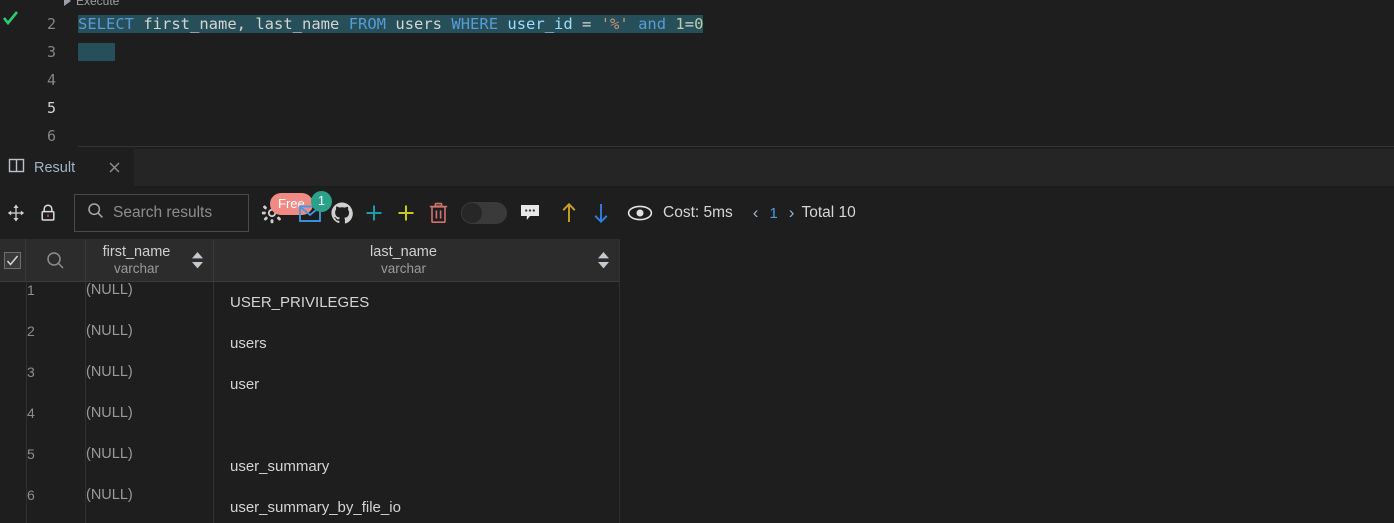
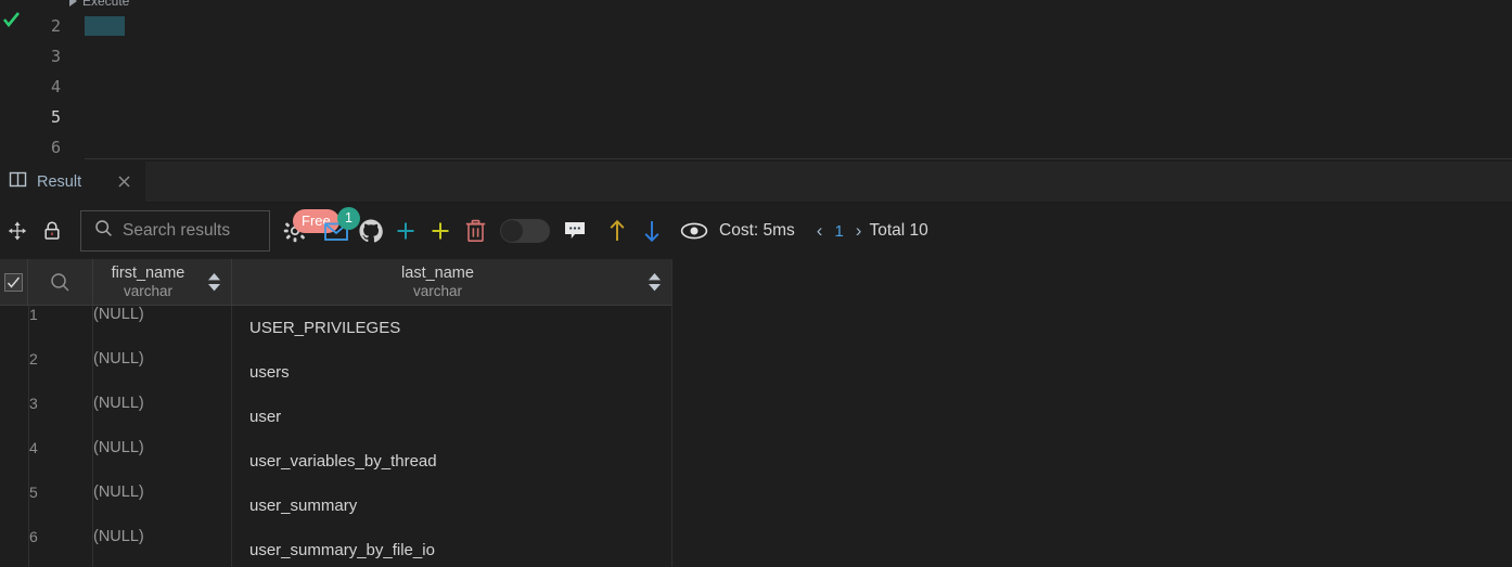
  Execute
  2
  3
  4
  5
  6
- SELECT first_name, last_name FROM users WHERE user_id = '%' and 1=0
  Result
  Search results
  Free
  1
  Cost: 5ms
  ‹
  1
  ›
  Total 10
  first_name
  varchar
  last_name
  varchar
  1
  (NULL)
  USER_PRIVILEGES
  2
  (NULL)
  users
  3
  (NULL)
  user
  4
  (NULL)
+ user_variables_by_thread
  5
  (NULL)
  user_summary
  6
  (NULL)
  user_summary_by_file_io
